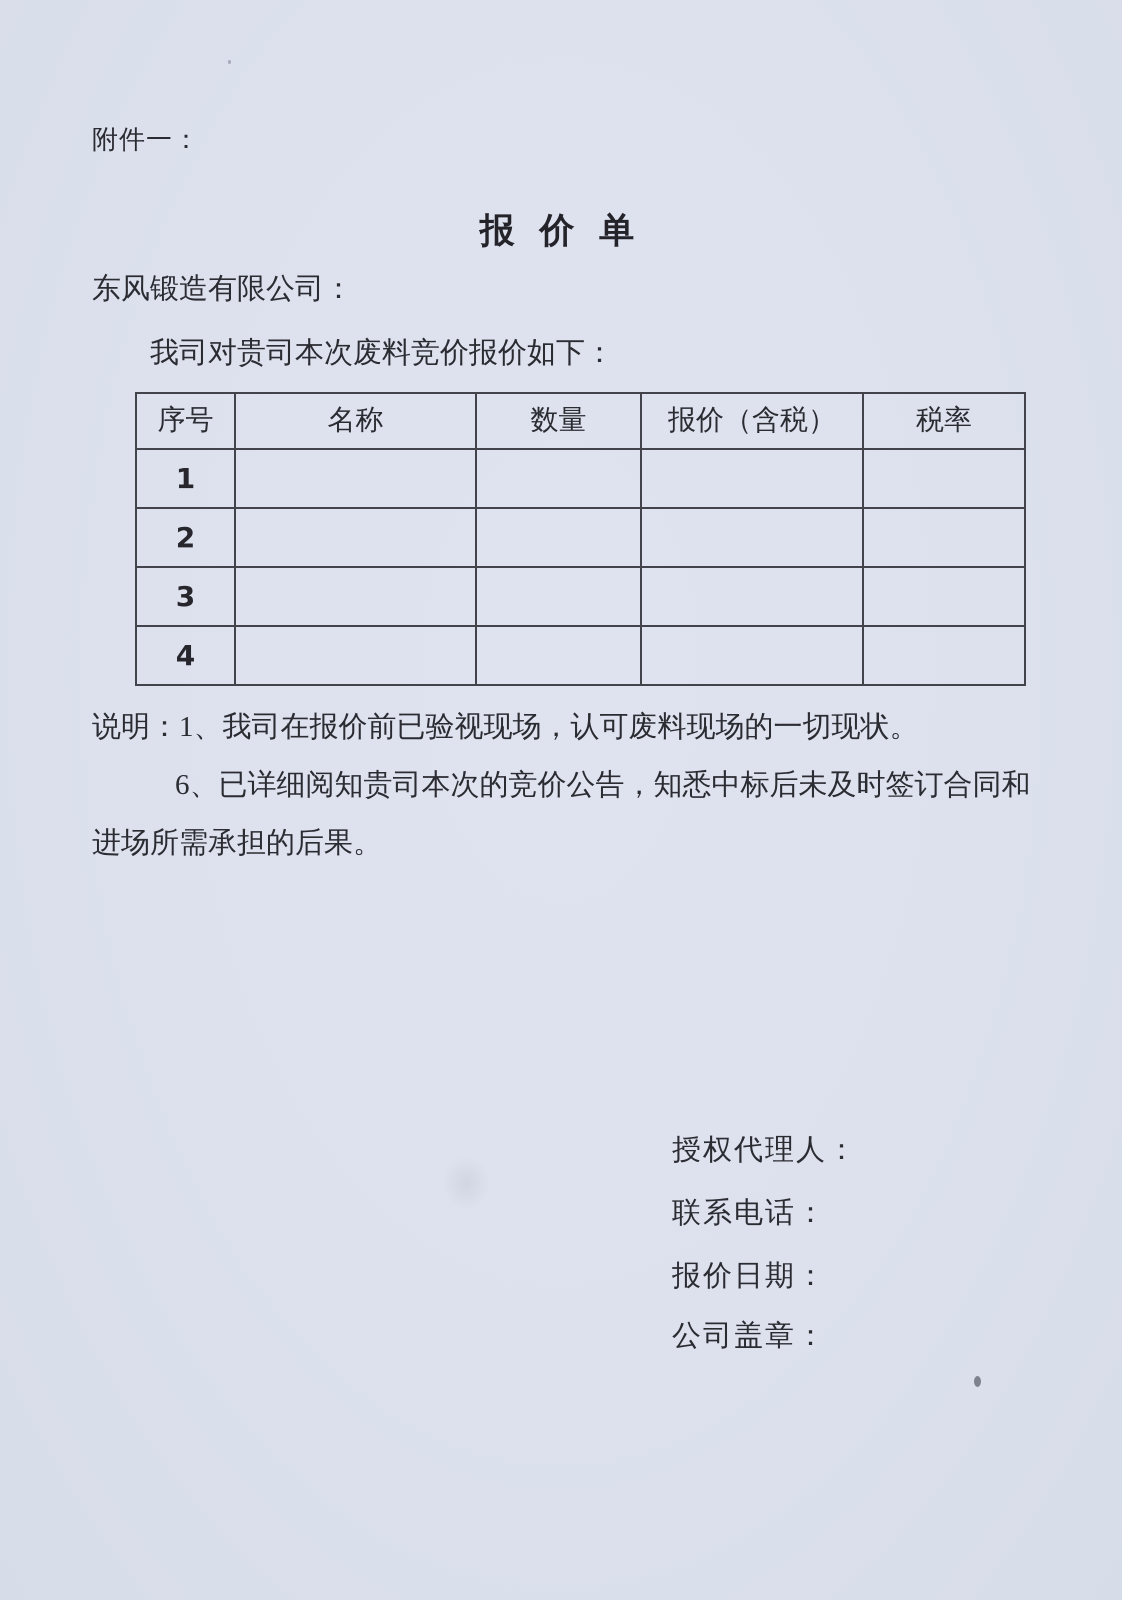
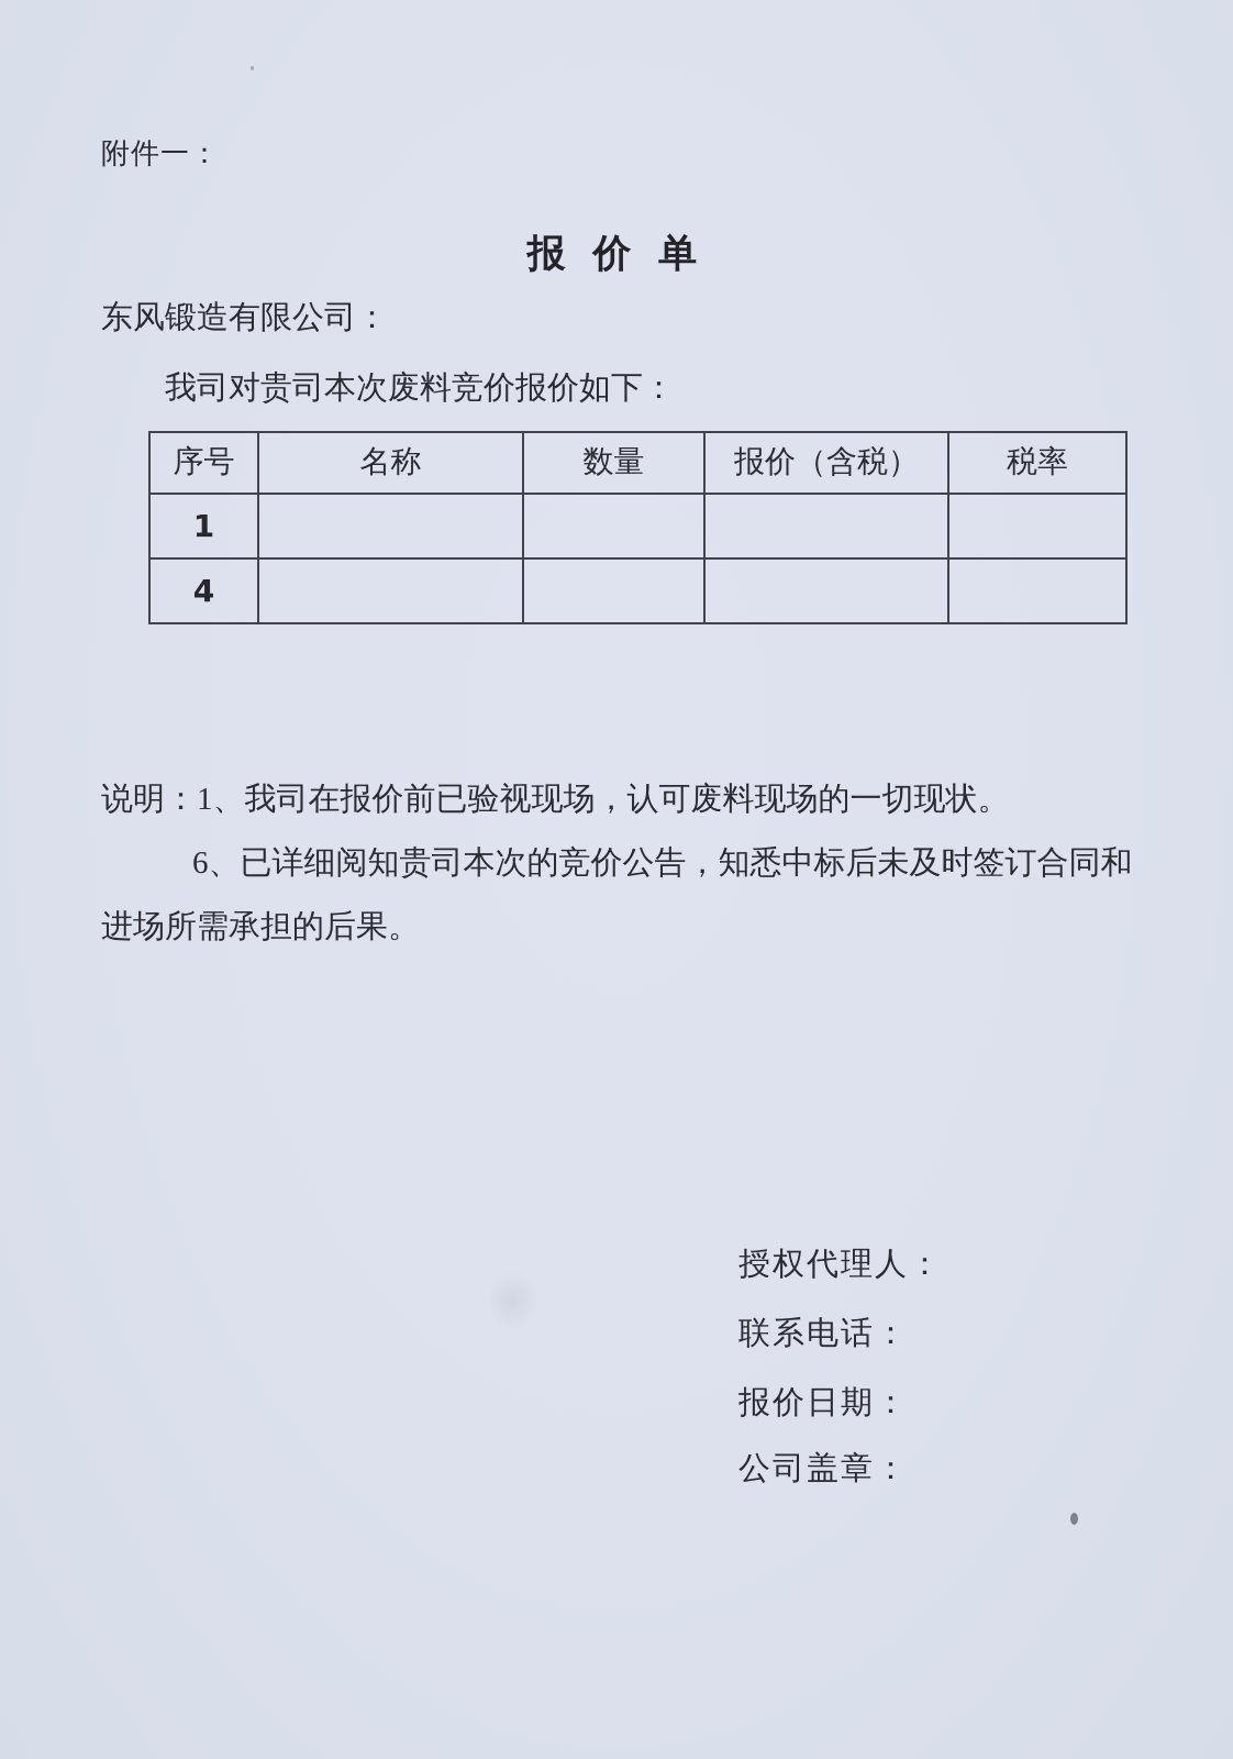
  附件一：
  报 价 单
  东风锻造有限公司：
  我司对贵司本次废料竞价报价如下：
  序号	名称	数量	报价（含税）	税率
  1
- 2
- 3
  4
  说明：1、我司在报价前已验视现场，认可废料现场的一切现状。
  6、已详细阅知贵司本次的竞价公告，知悉中标后未及时签订合同和
  进场所需承担的后果。
  授权代理人：
  联系电话：
  报价日期：
  公司盖章：
